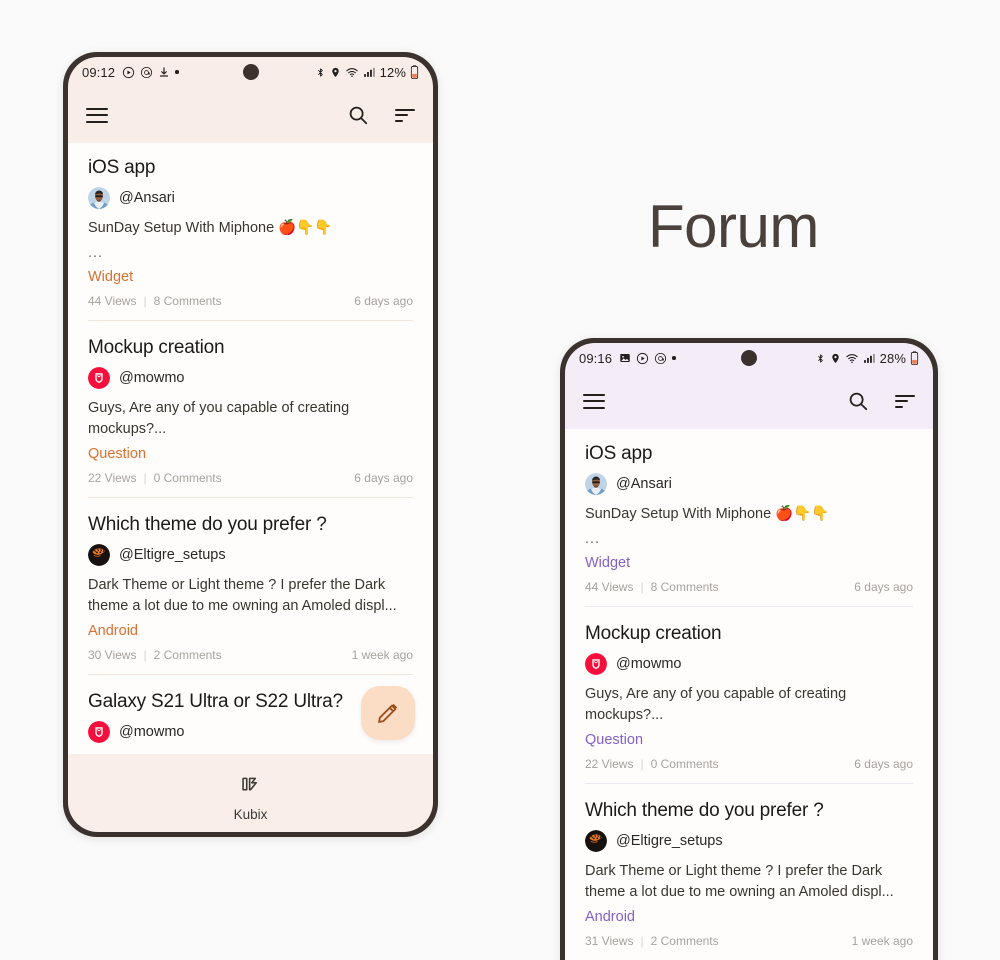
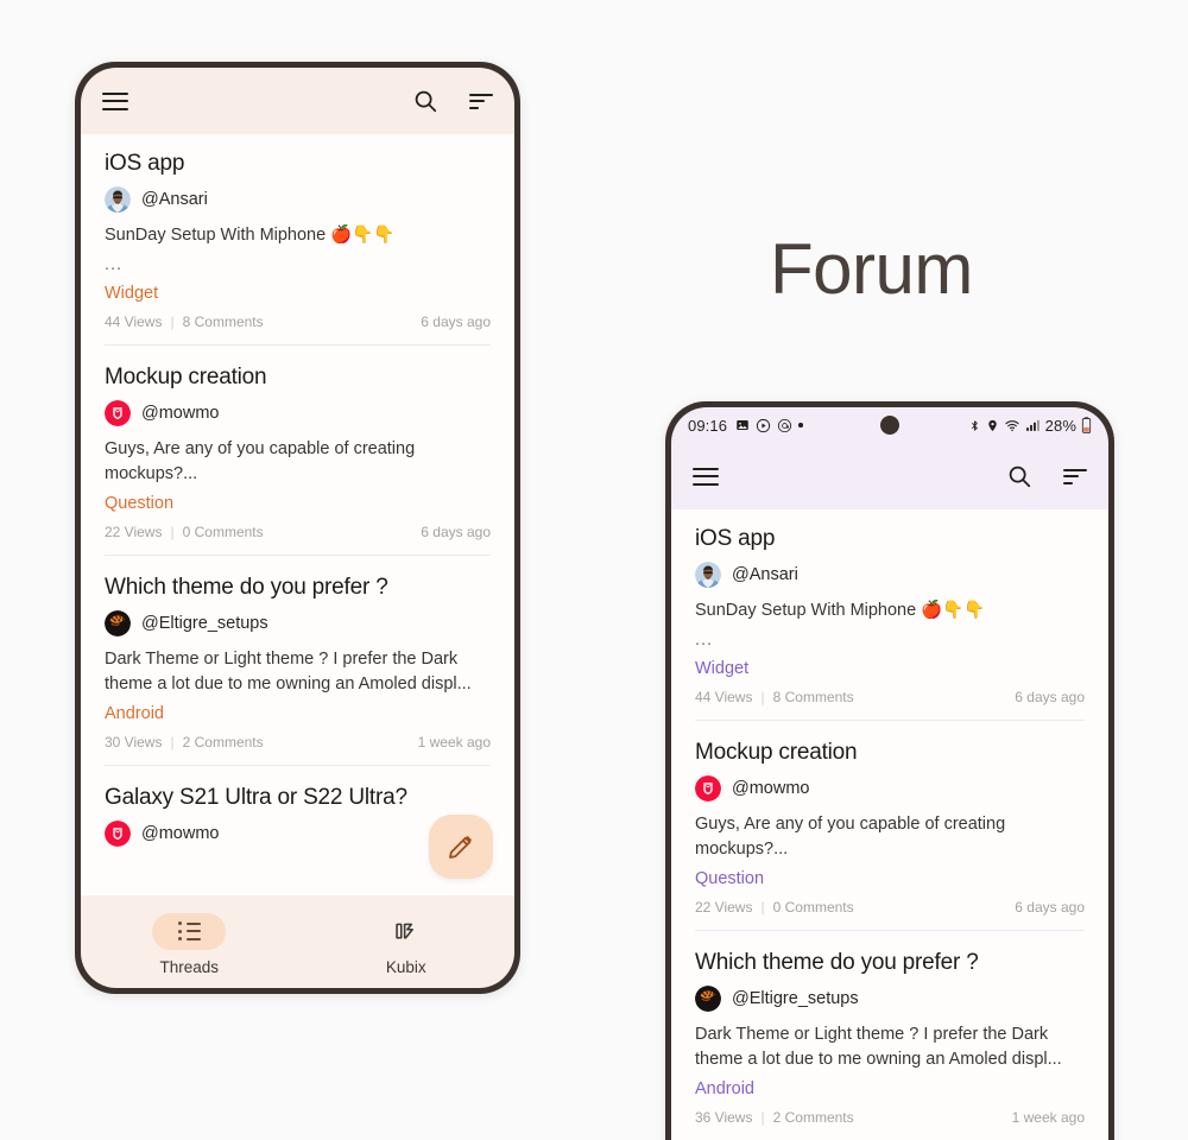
- 09:12
- 12%
  iOS app
  @Ansari
  SunDay Setup With Miphone 🍎👇👇
  ...
  Widget
  44 Views
  |
  8 Comments
  6 days ago
  Mockup creation
  @mowmo
  Guys, Are any of you capable of creating mockups?...
  Question
  22 Views
  |
  0 Comments
  6 days ago
  Which theme do you prefer ?
  @Eltigre_setups
  Dark Theme or Light theme ? I prefer the Dark theme a lot due to me owning an Amoled displ...
  Android
  30 Views
  |
  2 Comments
  1 week ago
  Galaxy S21 Ultra or S22 Ultra?
  @mowmo
+ Threads
  Kubix
  Forum
  09:16
  28%
  iOS app
  @Ansari
  SunDay Setup With Miphone 🍎👇👇
  ...
  Widget
  44 Views
  |
  8 Comments
  6 days ago
  Mockup creation
  @mowmo
  Guys, Are any of you capable of creating mockups?...
  Question
  22 Views
  |
  0 Comments
  6 days ago
  Which theme do you prefer ?
  @Eltigre_setups
  Dark Theme or Light theme ? I prefer the Dark theme a lot due to me owning an Amoled displ...
  Android
- 31 Views
+ 36 Views
  |
  2 Comments
  1 week ago
